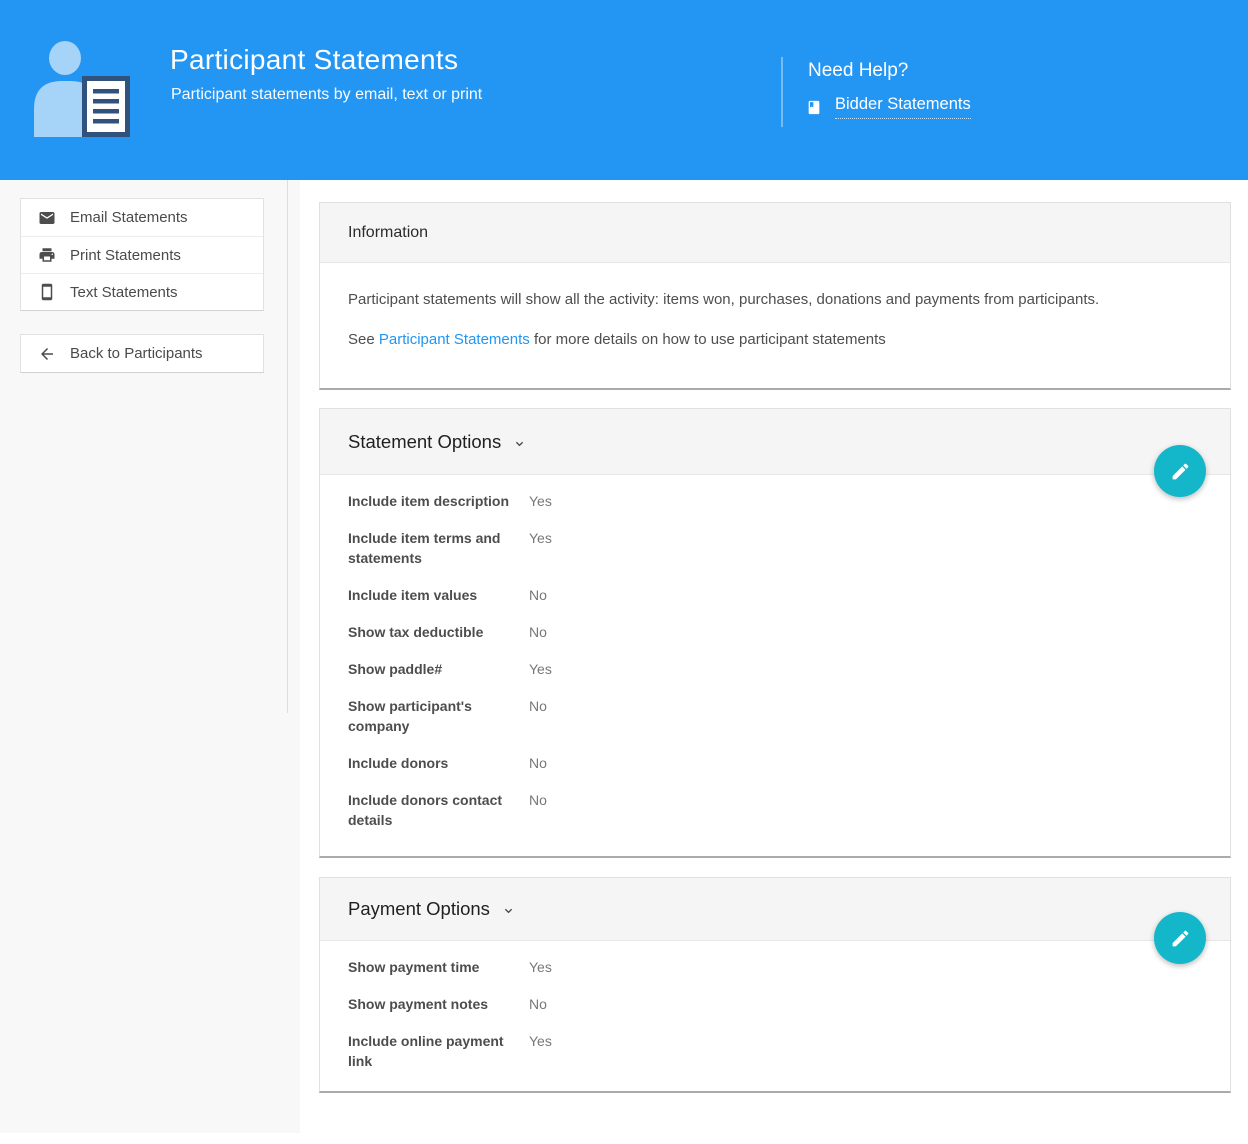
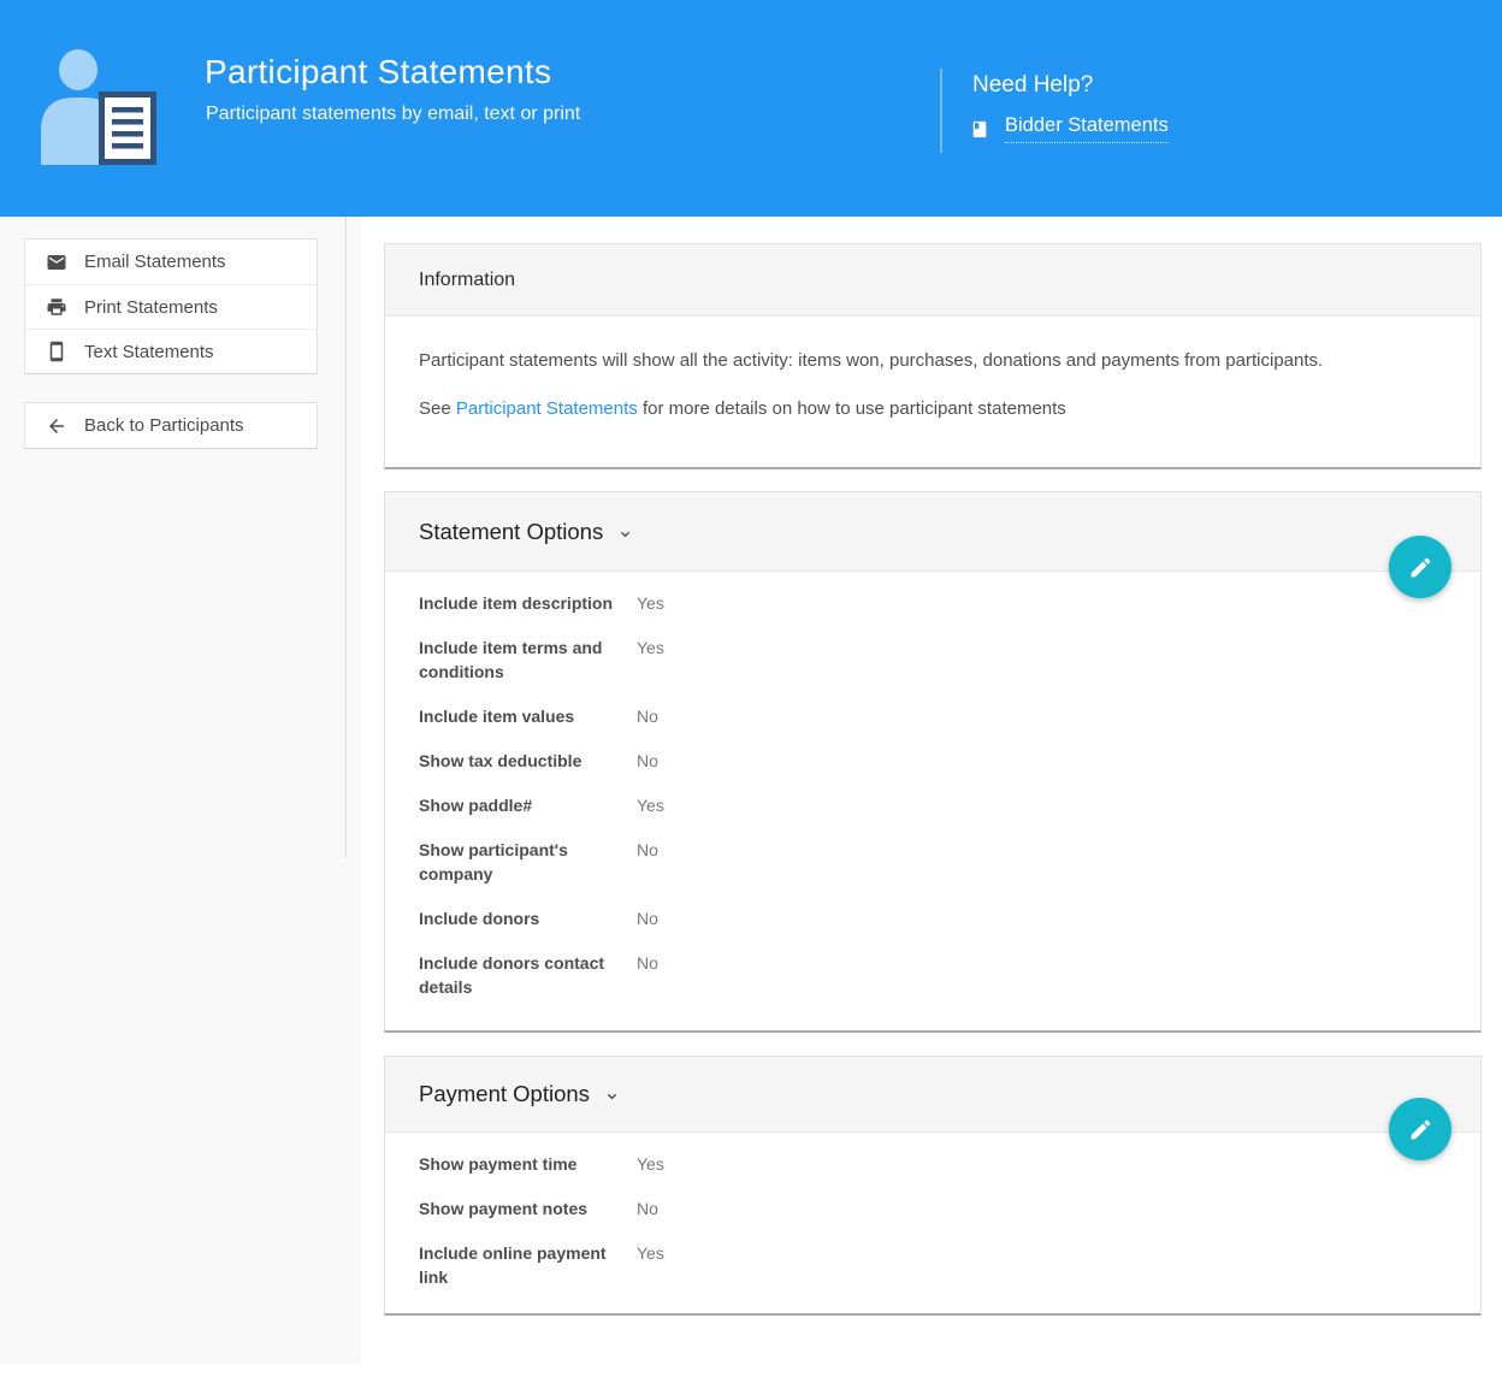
  Participant Statements
  Participant statements by email, text or print
  Need Help?
  Bidder Statements
  Email Statements
  Print Statements
  Text Statements
  Back to Participants
  Information
  Participant statements will show all the activity: items won, purchases, donations and payments from participants.
  See Participant Statements for more details on how to use participant statements
  Statement Options
  Include item description
  Yes
- Include item terms and statements
+ Include item terms and conditions
  Yes
  Include item values
  No
  Show tax deductible
  No
  Show paddle#
  Yes
  Show participant's company
  No
  Include donors
  No
  Include donors contact details
  No
  Payment Options
  Show payment time
  Yes
  Show payment notes
  No
  Include online payment link
  Yes
